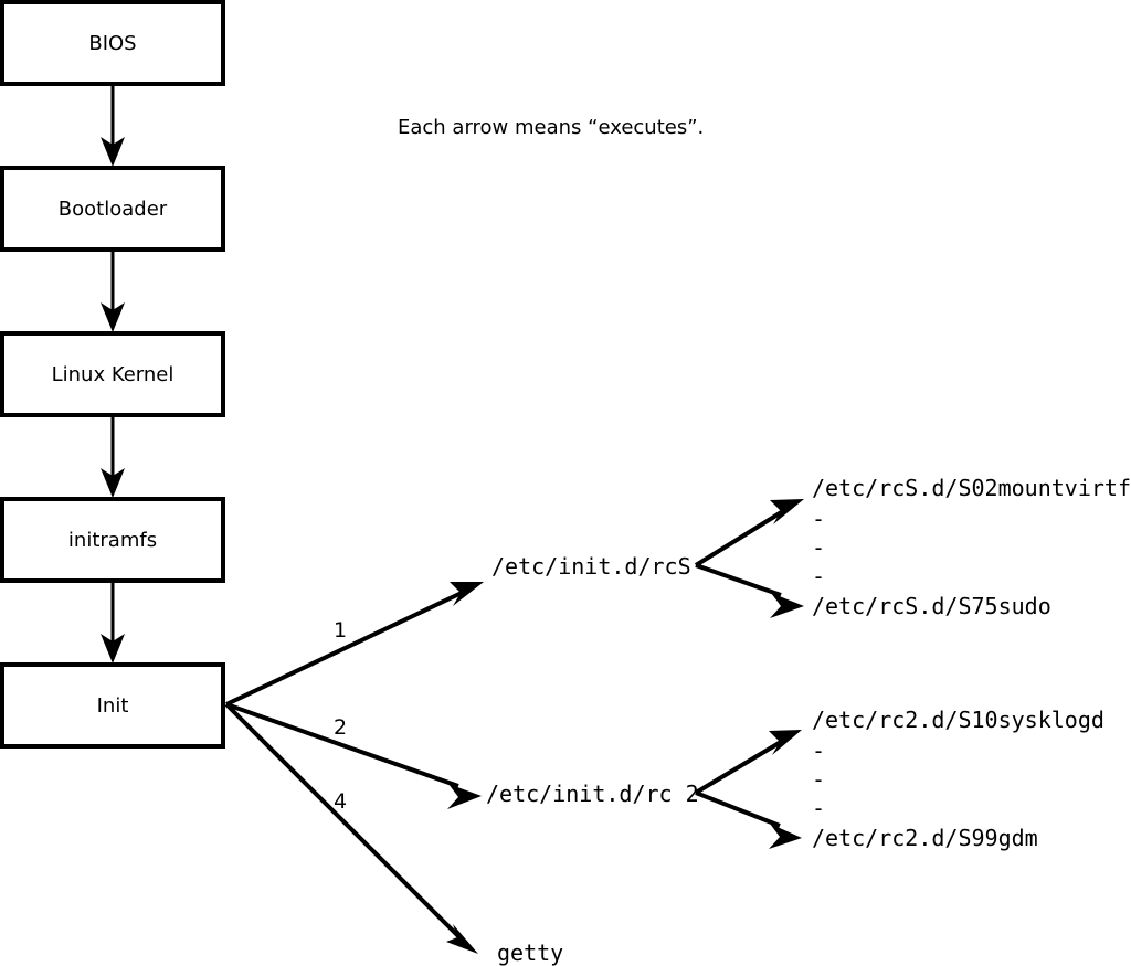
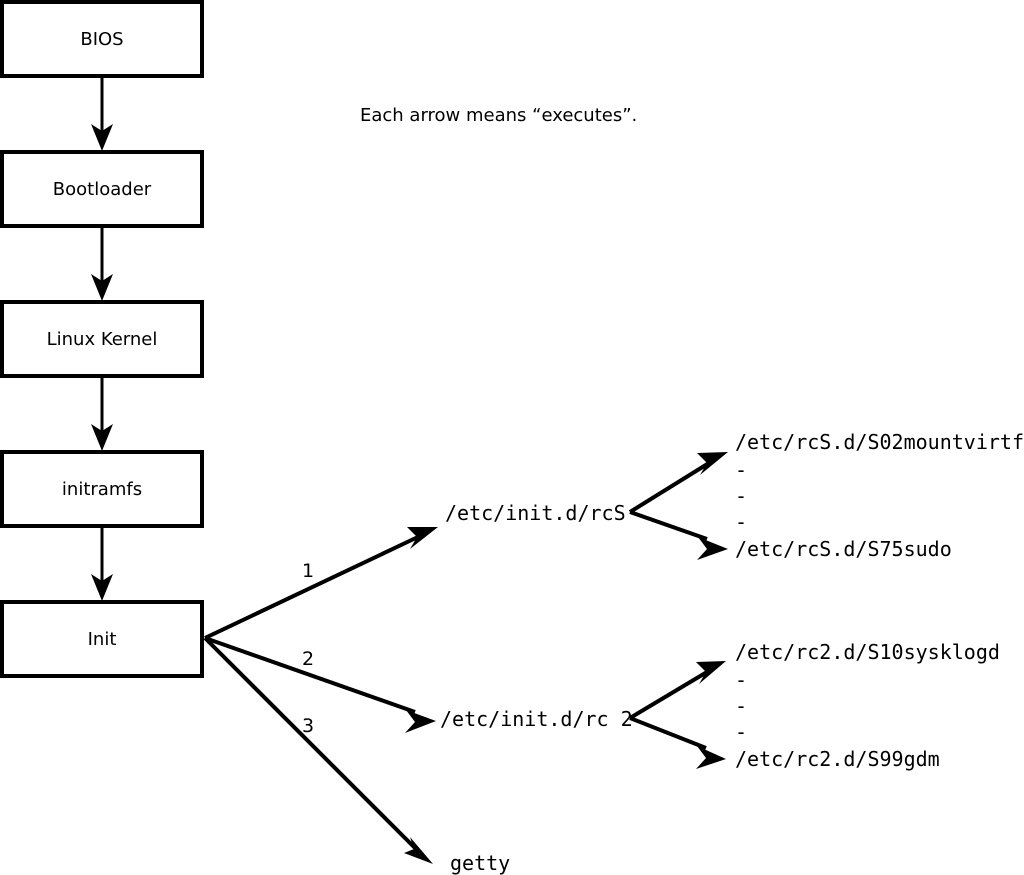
  BIOS
  Bootloader
  Linux Kernel
  initramfs
  Init
  1
  2
- 4
+ 3
  /etc/init.d/rcS
  /etc/init.d/rc 2
  getty
  /etc/rcS.d/S02mountvirtf
  -
  -
  -
  /etc/rcS.d/S75sudo
  /etc/rc2.d/S10sysklogd
  -
  -
  -
  /etc/rc2.d/S99gdm
  Each arrow means “executes”.
